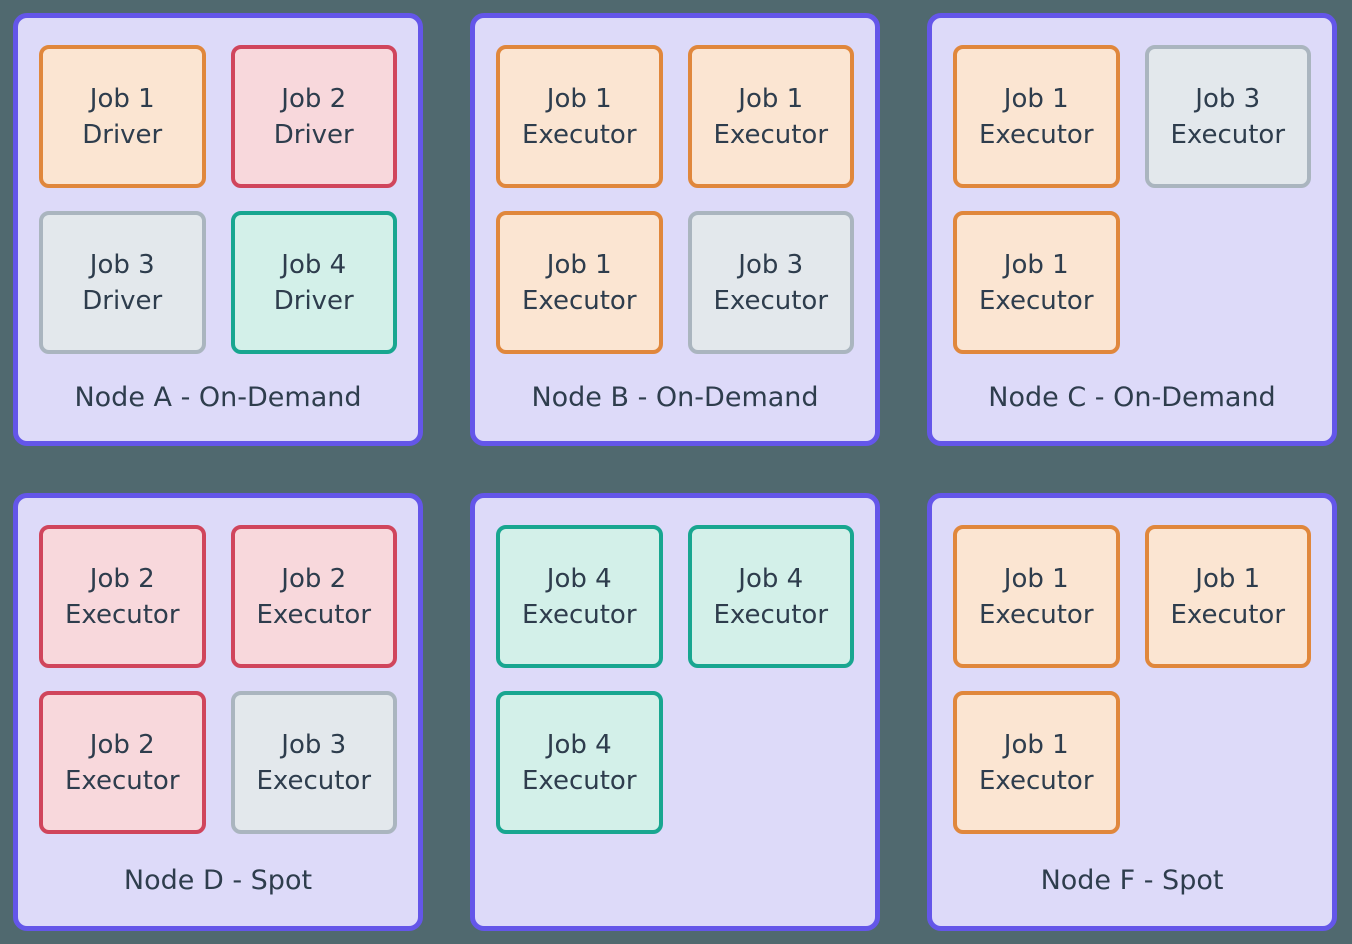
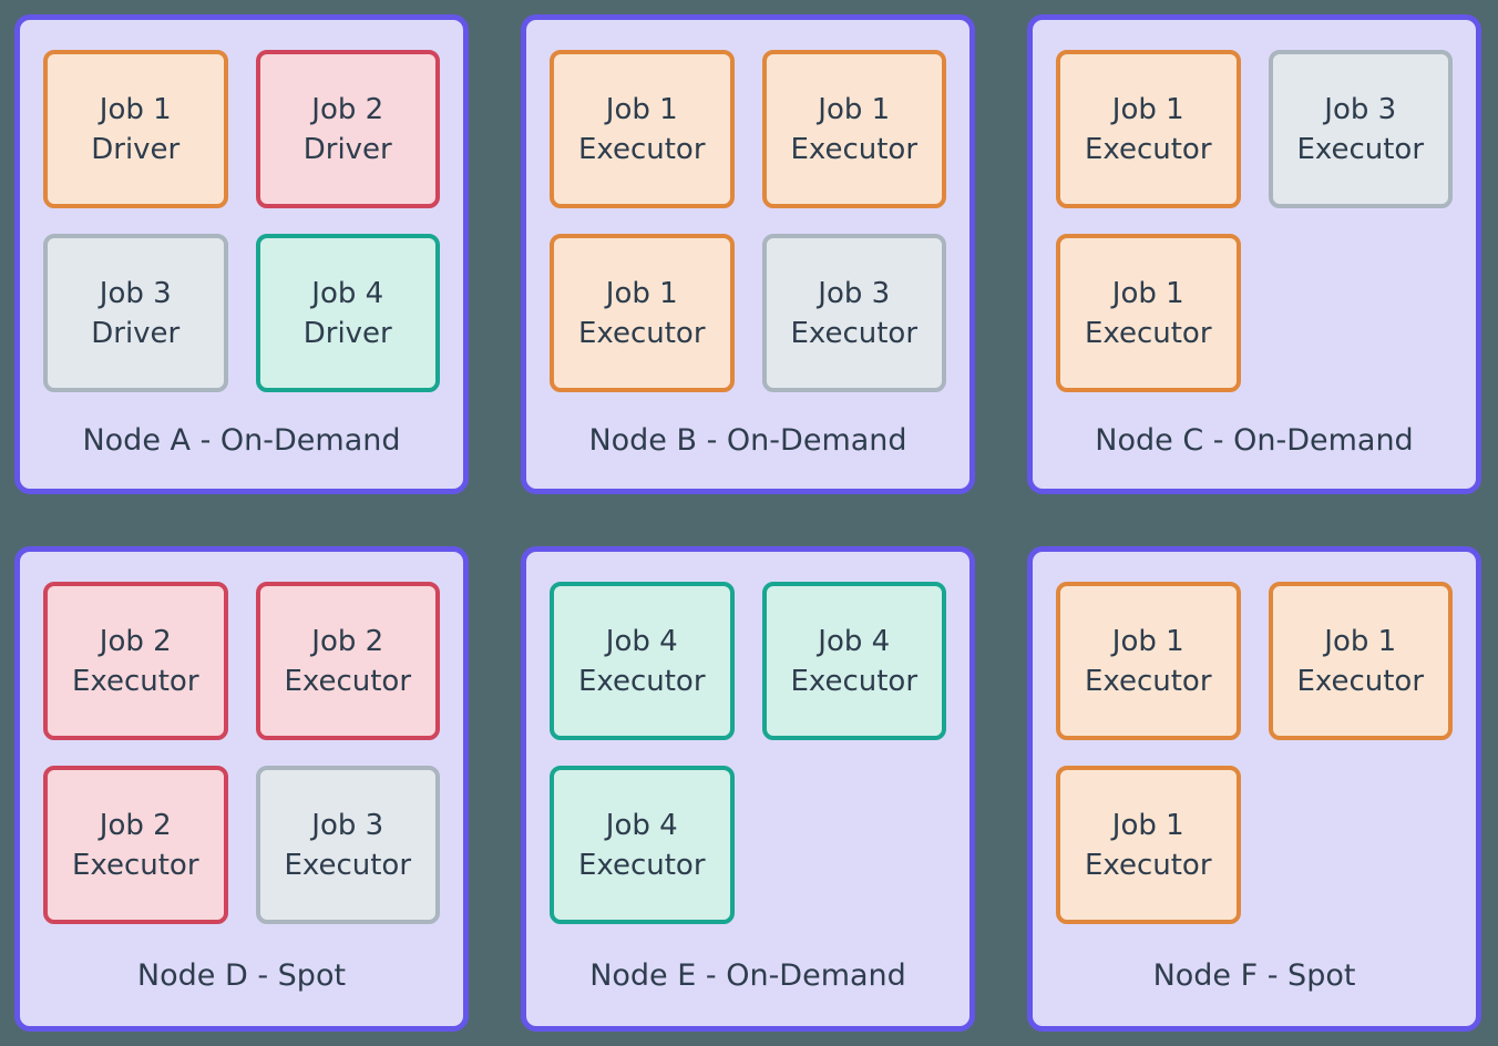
  Job 1
  Driver
  Job 2
  Driver
  Job 3
  Driver
  Job 4
  Driver
  Node A - On-Demand
  Job 1
  Executor
  Job 1
  Executor
  Job 1
  Executor
  Job 3
  Executor
  Node B - On-Demand
  Job 1
  Executor
  Job 3
  Executor
  Job 1
  Executor
  Node C - On-Demand
  Job 2
  Executor
  Job 2
  Executor
  Job 2
  Executor
  Job 3
  Executor
  Node D - Spot
  Job 4
  Executor
  Job 4
  Executor
  Job 4
  Executor
+ Node E - On-Demand
  Job 1
  Executor
  Job 1
  Executor
  Job 1
  Executor
  Node F - Spot
